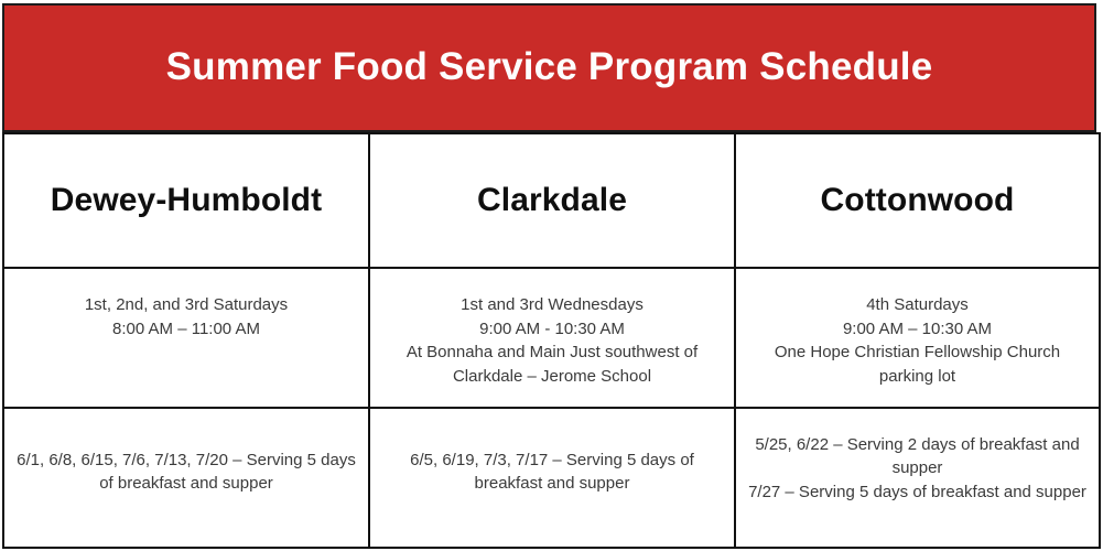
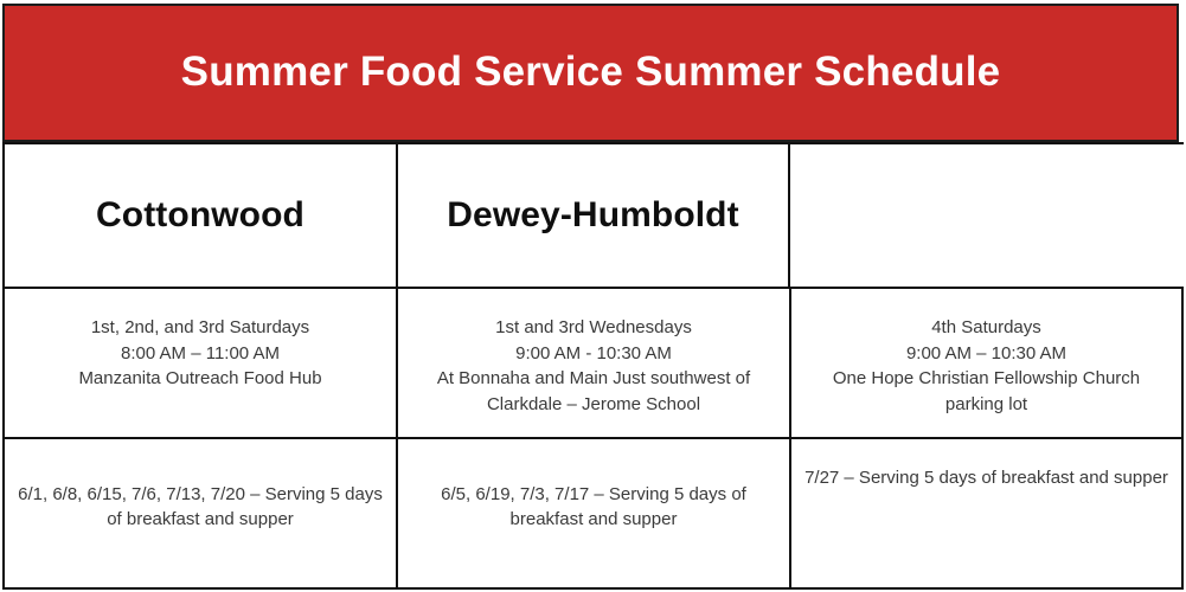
- Summer Food Service Program Schedule
+ Summer Food Service Summer Schedule
- Dewey-Humboldt
+ Cottonwood
- Clarkdale
- Cottonwood
+ Dewey-Humboldt
  1st, 2nd, and 3rd Saturdays
  8:00 AM – 11:00 AM
+ Manzanita Outreach Food Hub
  1st and 3rd Wednesdays
  9:00 AM - 10:30 AM
  At Bonnaha and Main Just southwest of Clarkdale – Jerome School
  4th Saturdays
  9:00 AM – 10:30 AM
  One Hope Christian Fellowship Church parking lot
  6/1, 6/8, 6/15, 7/6, 7/13, 7/20 – Serving 5 days of breakfast and supper
  6/5, 6/19, 7/3, 7/17 – Serving 5 days of breakfast and supper
- 5/25, 6/22 – Serving 2 days of breakfast and supper
  7/27 – Serving 5 days of breakfast and supper
